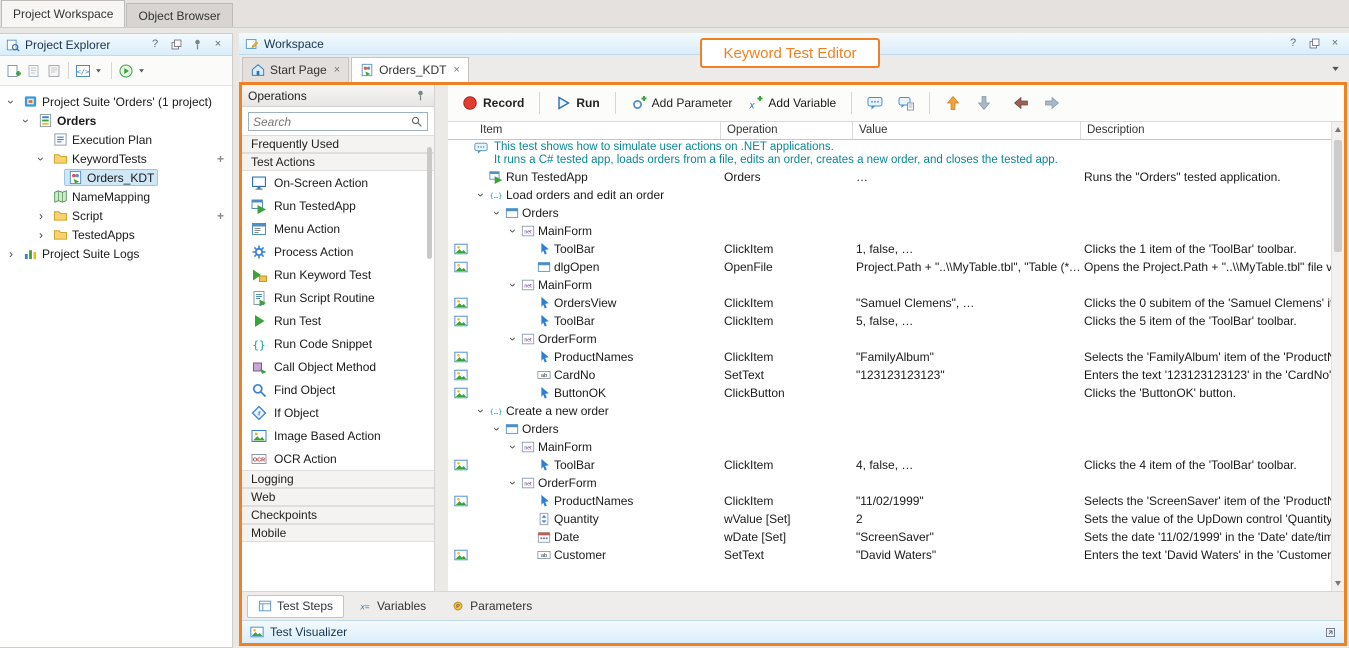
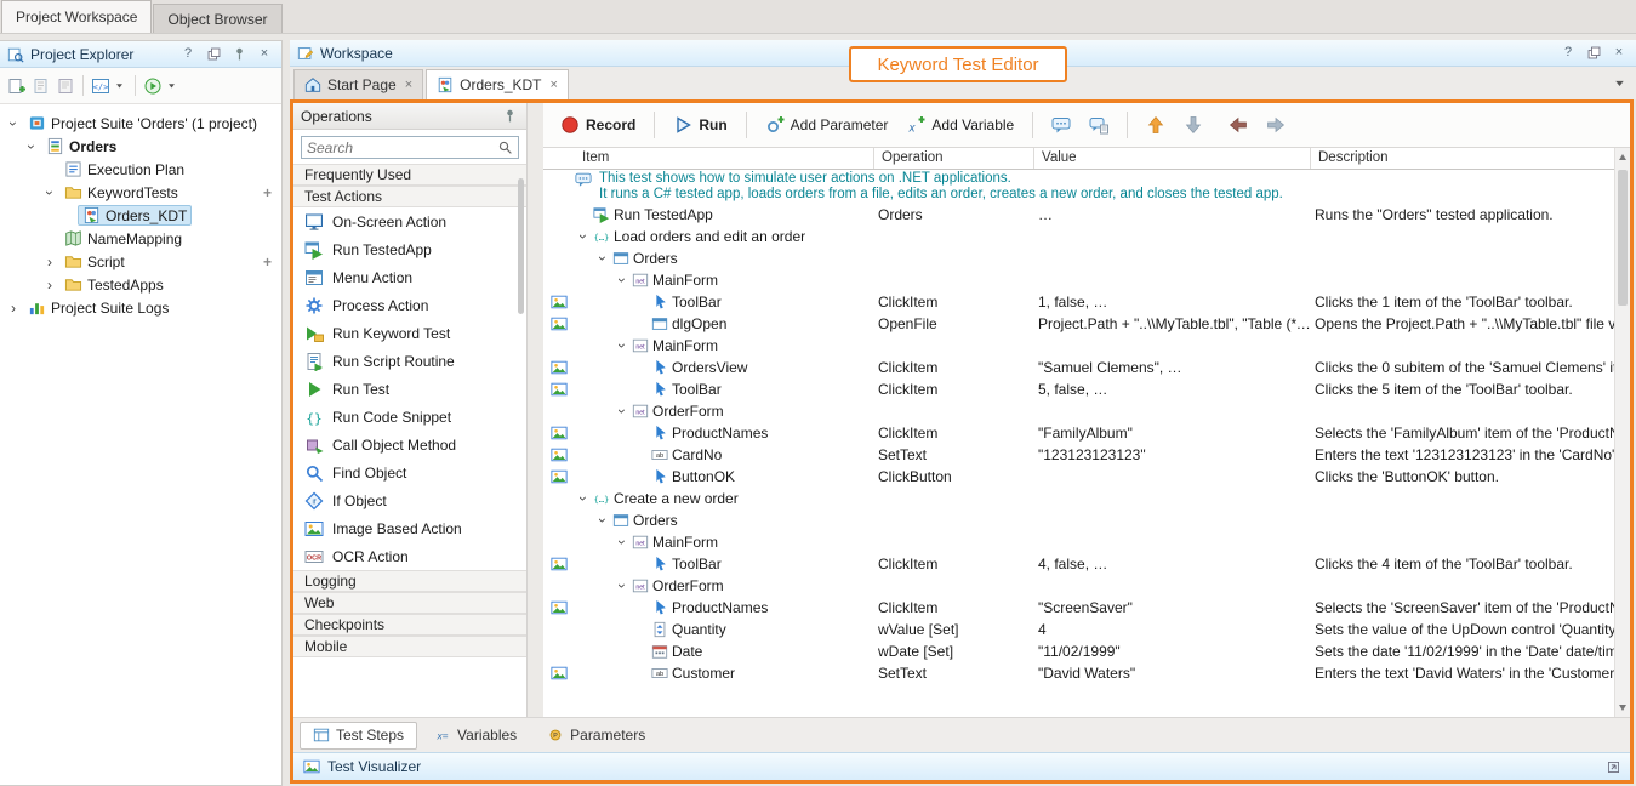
  Project Workspace
  Object Browser
  Project Explorer
  ?
  ×
  </>
  Project Suite 'Orders' (1 project)
  Orders
  Execution Plan
  KeywordTests
  +
  Orders_KDT
  NameMapping
  ›
  Script
  +
  ›
  TestedApps
  ›
  Project Suite Logs
  Workspace
  ?
  ×
  Start Page
  ×
  Orders_KDT
  ×
  Keyword Test Editor
  Operations
  Search
  Frequently Used
  Test Actions
  On-Screen Action
  Run TestedApp
  Menu Action
  Process Action
  Run Keyword Test
  Run Script Routine
  Run Test
  {}
  Run Code Snippet
  Call Object Method
  Find Object
  If Object
  Image Based Action
  OCR Action
  Logging
  Web
  Checkpoints
  Mobile
  Record
  Run
  Add Parameter
  x
  Add Variable
  Item
  Operation
  Value
  Description
  This test shows how to simulate user actions on .NET applications.
  It runs a C# tested app, loads orders from a file, edits an order, creates a new order, and closes the tested app.
  Run TestedApp
  Orders
  …
  Runs the "Orders" tested application.
  {…}
  Load orders and edit an order
  Orders
  MainForm
  ToolBar
  ClickItem
  1, false, …
  Clicks the 1 item of the 'ToolBar' toolbar.
  dlgOpen
  OpenFile
  Project.Path + "..\\MyTable.tbl", "Table (*.…
  Opens the Project.Path + "..\\MyTable.tbl" file v
  MainForm
  OrdersView
  ClickItem
  "Samuel Clemens", …
  Clicks the 0 subitem of the 'Samuel Clemens' i
  ToolBar
  ClickItem
  5, false, …
  Clicks the 5 item of the 'ToolBar' toolbar.
  OrderForm
  ProductNames
  ClickItem
  "FamilyAlbum"
  Selects the 'FamilyAlbum' item of the 'Product
  CardNo
  SetText
  "123123123123"
  Enters the text '123123123123' in the 'CardNo
  ButtonOK
  ClickButton
  Clicks the 'ButtonOK' button.
  {…}
  Create a new order
  Orders
  MainForm
  ToolBar
  ClickItem
  4, false, …
  Clicks the 4 item of the 'ToolBar' toolbar.
  OrderForm
  ProductNames
  ClickItem
- "11/02/1999"
+ "ScreenSaver"
  Selects the 'ScreenSaver' item of the 'Product
  Quantity
  wValue [Set]
- 2
+ 4
  Sets the value of the UpDown control 'Quantity
  Date
  wDate [Set]
- "ScreenSaver"
+ "11/02/1999"
  Sets the date '11/02/1999' in the 'Date' date/tim
  Customer
  SetText
  "David Waters"
  Enters the text 'David Waters' in the 'Customer
  Test Steps
  x=
  Variables
  Parameters
  Test Visualizer
